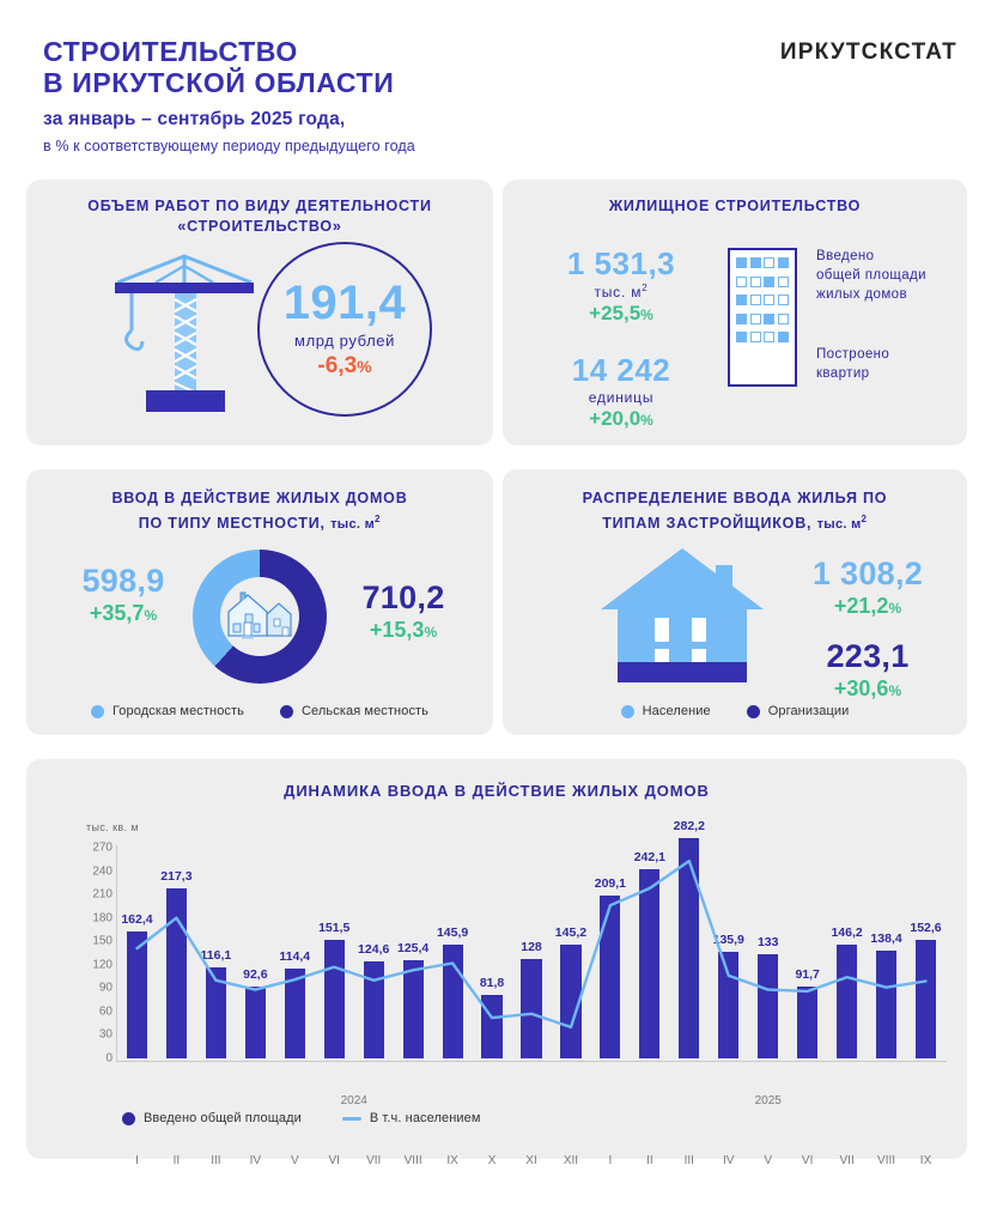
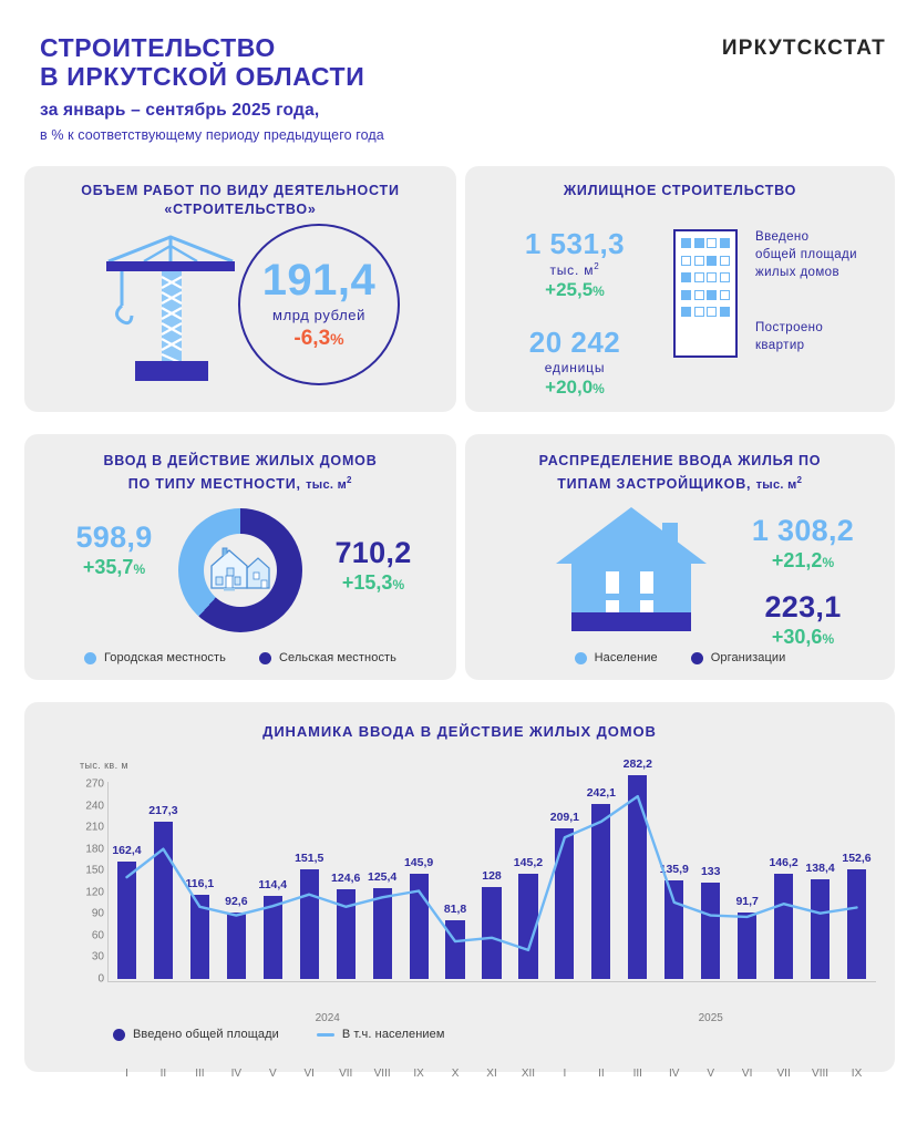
  СТРОИТЕЛЬСТВО
  В ИРКУТСКОЙ ОБЛАСТИ
  за январь – сентябрь 2025 года,
  в % к соответствующему периоду предыдущего года
  ИРКУТСКСТАТ
  ОБЪЕМ РАБОТ ПО ВИДУ ДЕЯТЕЛЬНОСТИ
  «СТРОИТЕЛЬСТВО»
  191,4
  млрд рублей
  -6,3%
  ЖИЛИЩНОЕ СТРОИТЕЛЬСТВО
  1 531,3
  тыс. м2
  +25,5%
- 14 242
+ 20 242
  единицы
  +20,0%
  Введено
  общей площади
  жилых домов
  Построено
  квартир
  ВВОД В ДЕЙСТВИЕ ЖИЛЫХ ДОМОВ
  ПО ТИПУ МЕСТНОСТИ, тыс. м2
  598,9
  +35,7%
  710,2
  +15,3%
  Городская местность
  Сельская местность
  РАСПРЕДЕЛЕНИЕ ВВОДА ЖИЛЬЯ ПО
  ТИПАМ ЗАСТРОЙЩИКОВ, тыс. м2
  1 308,2
  +21,2%
  223,1
  +30,6%
  Население
  Организации
  ДИНАМИКА ВВОДА В ДЕЙСТВИЕ ЖИЛЫХ ДОМОВ
  тыс. кв. м
  0
  30
  60
  90
  120
  150
  180
  210
  240
  270
  162,4
  I
  217,3
  II
  116,1
  III
  92,6
  IV
  114,4
  V
  151,5
  VI
  124,6
  VII
  125,4
  VIII
  145,9
  IX
  81,8
  X
  128
  XI
  145,2
  XII
  209,1
  I
  242,1
  II
  282,2
  III
  35,9
  IV
  133
  V
  91,7
  VI
  146,2
  VII
  138,4
  VIII
  152,6
  IX
  2024
  2025
  Введено общей площади
  В т.ч. населением
